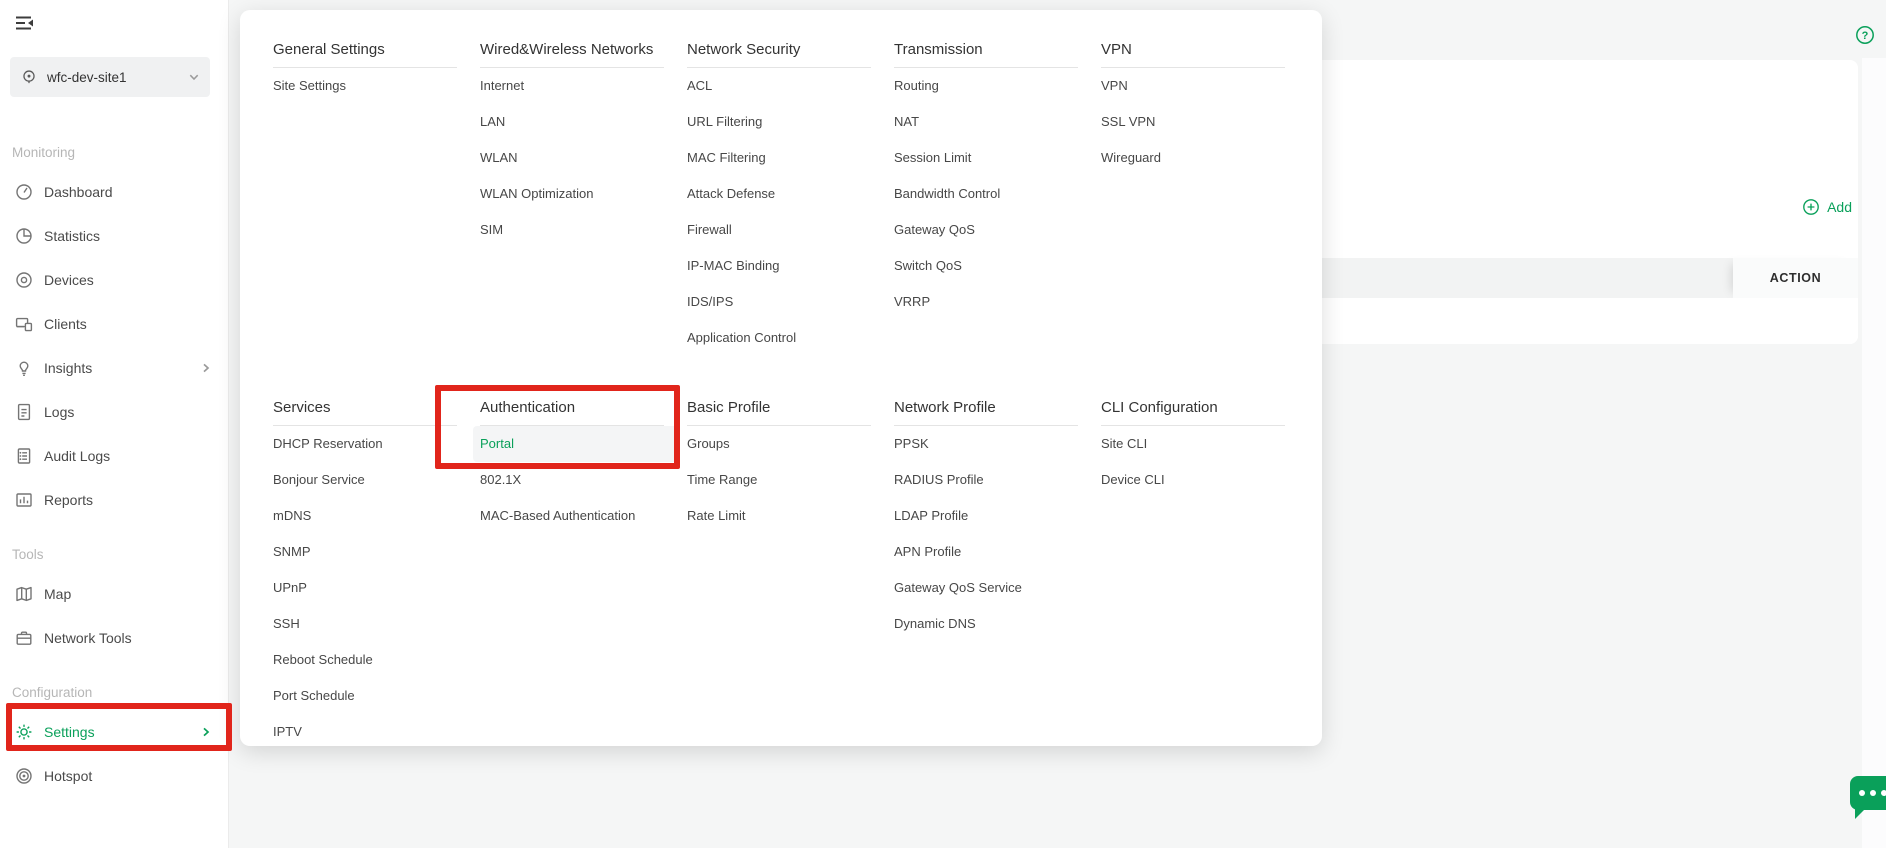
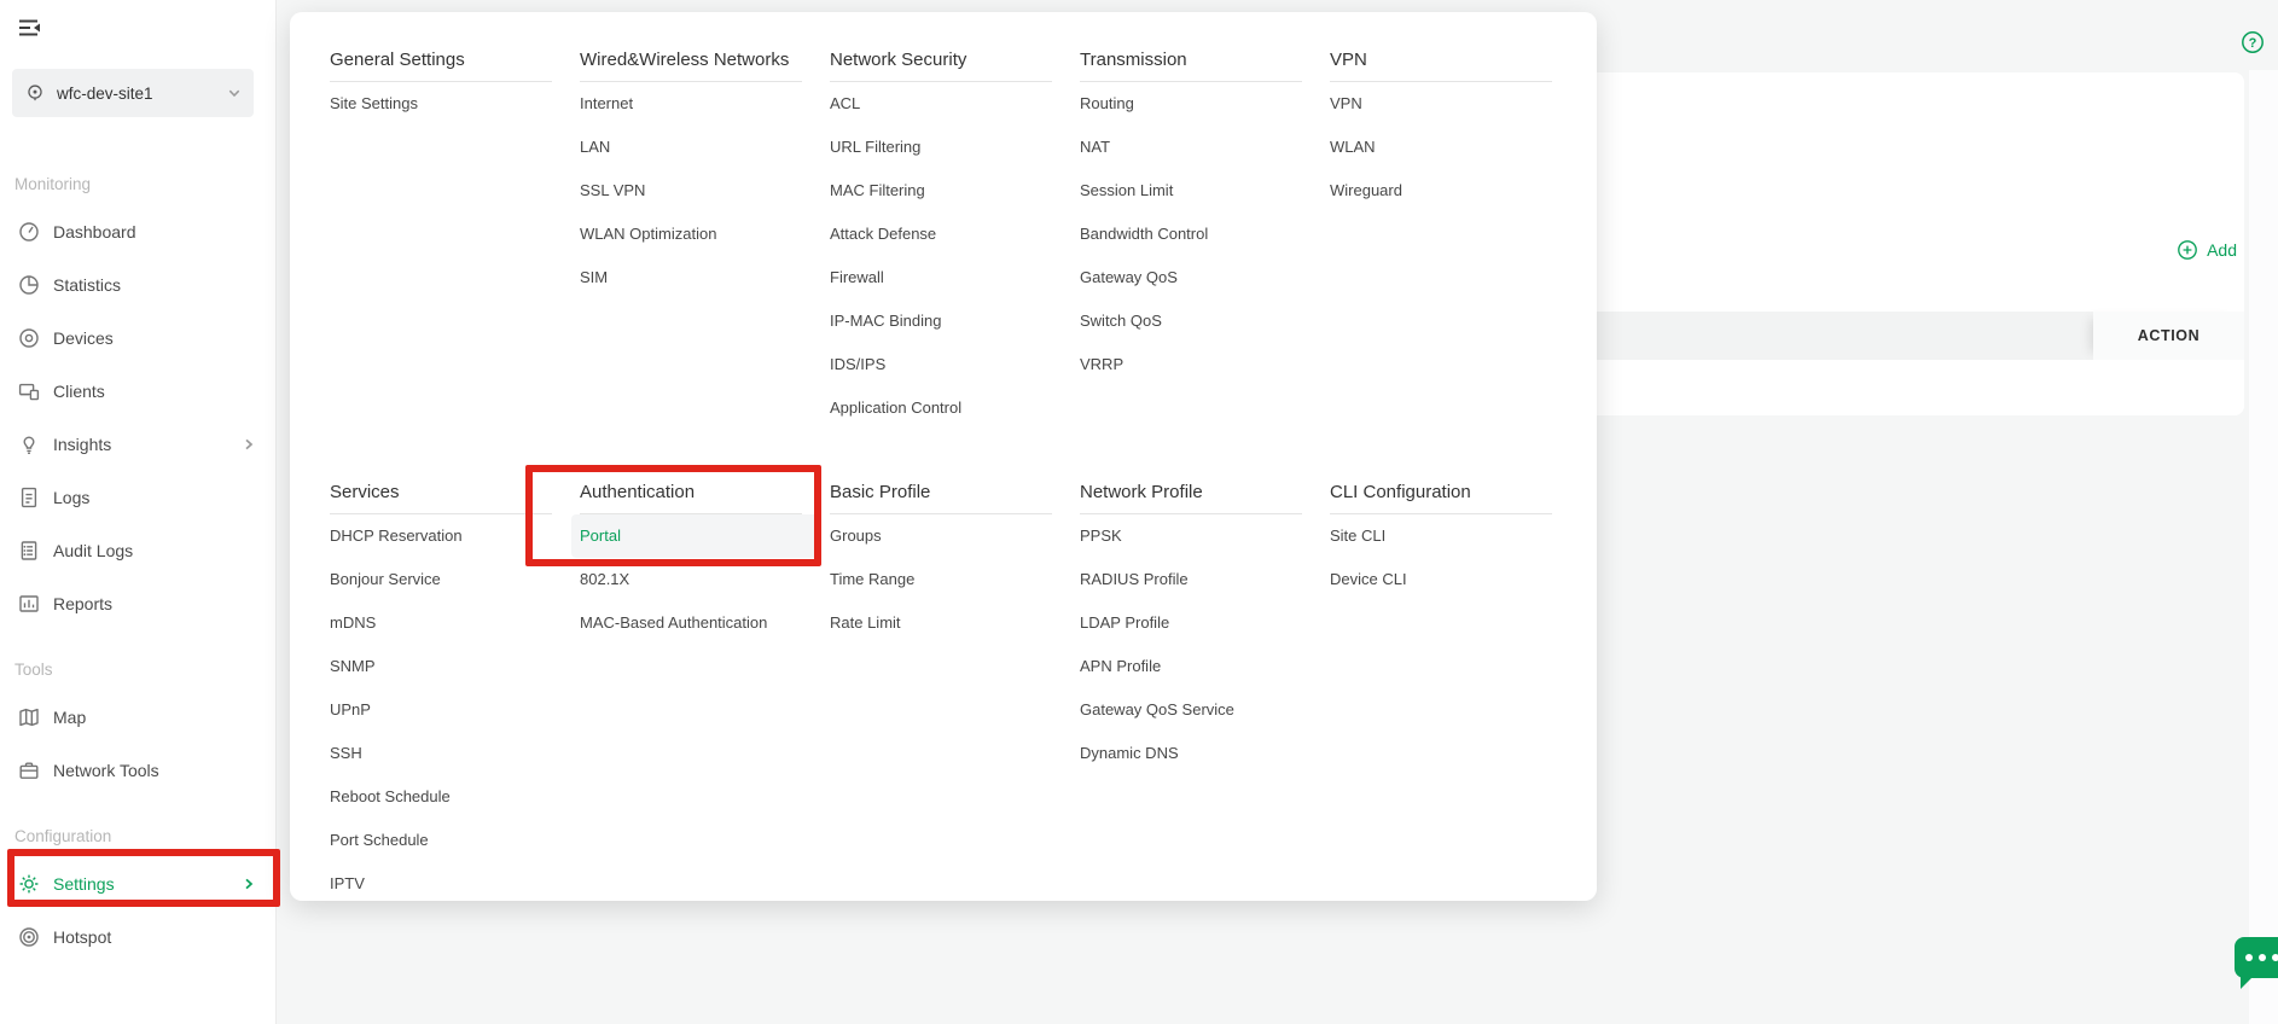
  Add
  ACTION
  ?
  wfc-dev-site1
  Monitoring
  Dashboard
  Statistics
  Devices
  Clients
  Insights
  Logs
  Audit Logs
  Reports
  Tools
  Map
  Network Tools
  Configuration
  Settings
  Hotspot
  General Settings
  Site Settings
  Wired&Wireless Networks
  Internet
  LAN
- WLAN
+ SSL VPN
  WLAN Optimization
  SIM
  Network Security
  ACL
  URL Filtering
  MAC Filtering
  Attack Defense
  Firewall
  IP-MAC Binding
  IDS/IPS
  Application Control
  Transmission
  Routing
  NAT
  Session Limit
  Bandwidth Control
  Gateway QoS
  Switch QoS
  VRRP
  VPN
  VPN
- SSL VPN
+ WLAN
  Wireguard
  Services
  DHCP Reservation
  Bonjour Service
  mDNS
  SNMP
  UPnP
  SSH
  Reboot Schedule
  Port Schedule
  IPTV
  Authentication
  Portal
  802.1X
  MAC-Based Authentication
  Basic Profile
  Groups
  Time Range
  Rate Limit
  Network Profile
  PPSK
  RADIUS Profile
  LDAP Profile
  APN Profile
  Gateway QoS Service
  Dynamic DNS
  CLI Configuration
  Site CLI
  Device CLI
